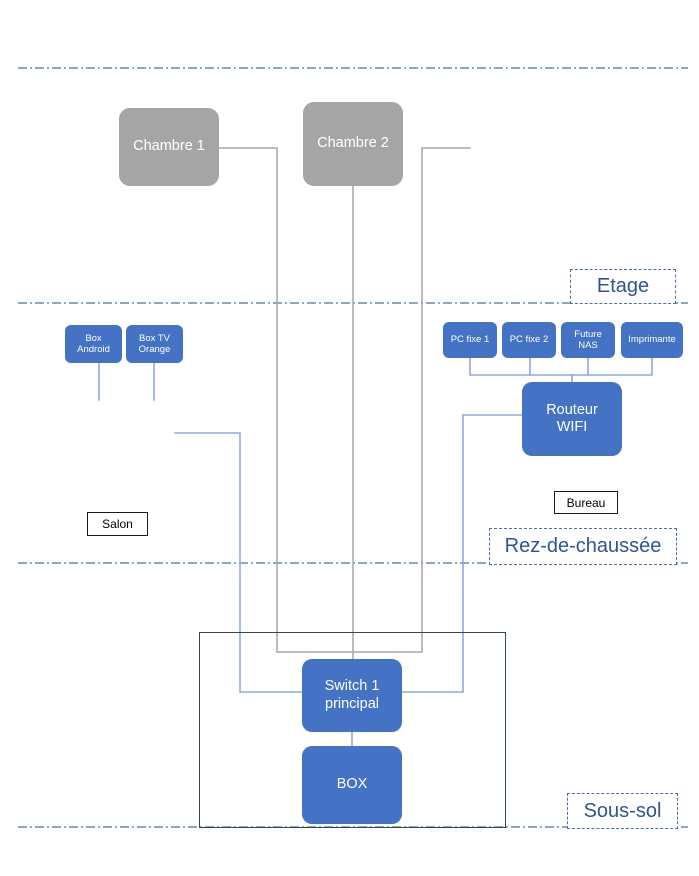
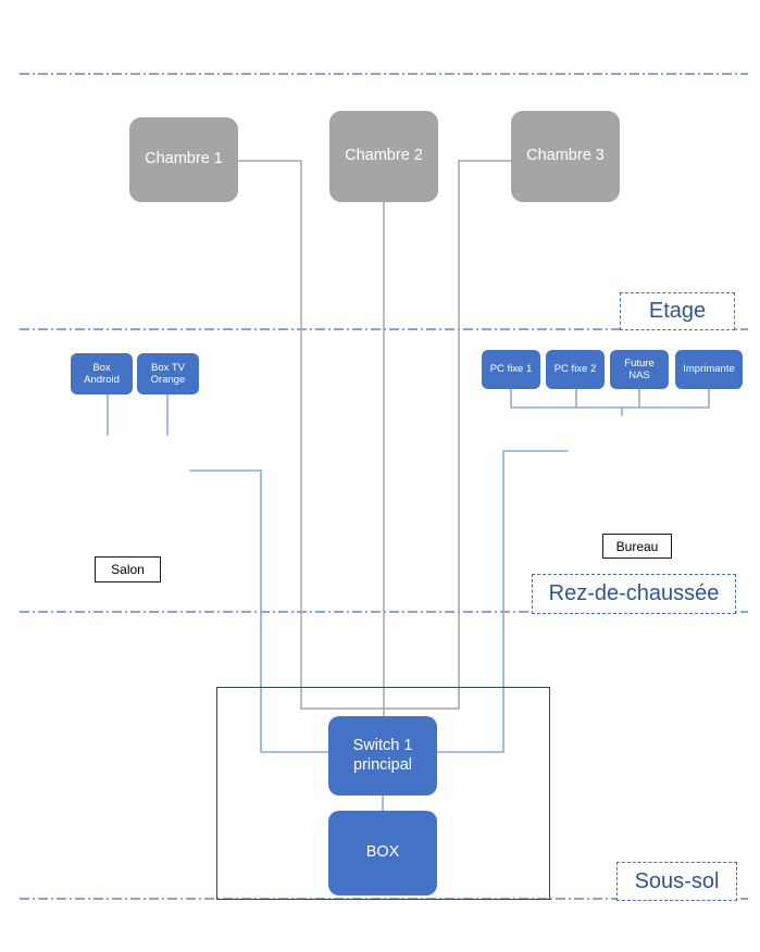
  Chambre 1
  Chambre 2
+ Chambre 3
  Box
  Android
  Box TV
  Orange
  Salon
  PC fixe 1
  PC fixe 2
  Future
  NAS
  Imprimante
- Routeur
- WIFI
  Bureau
  Switch 1
  principal
  BOX
  Etage
  Rez-de-chaussée
  Sous-sol
